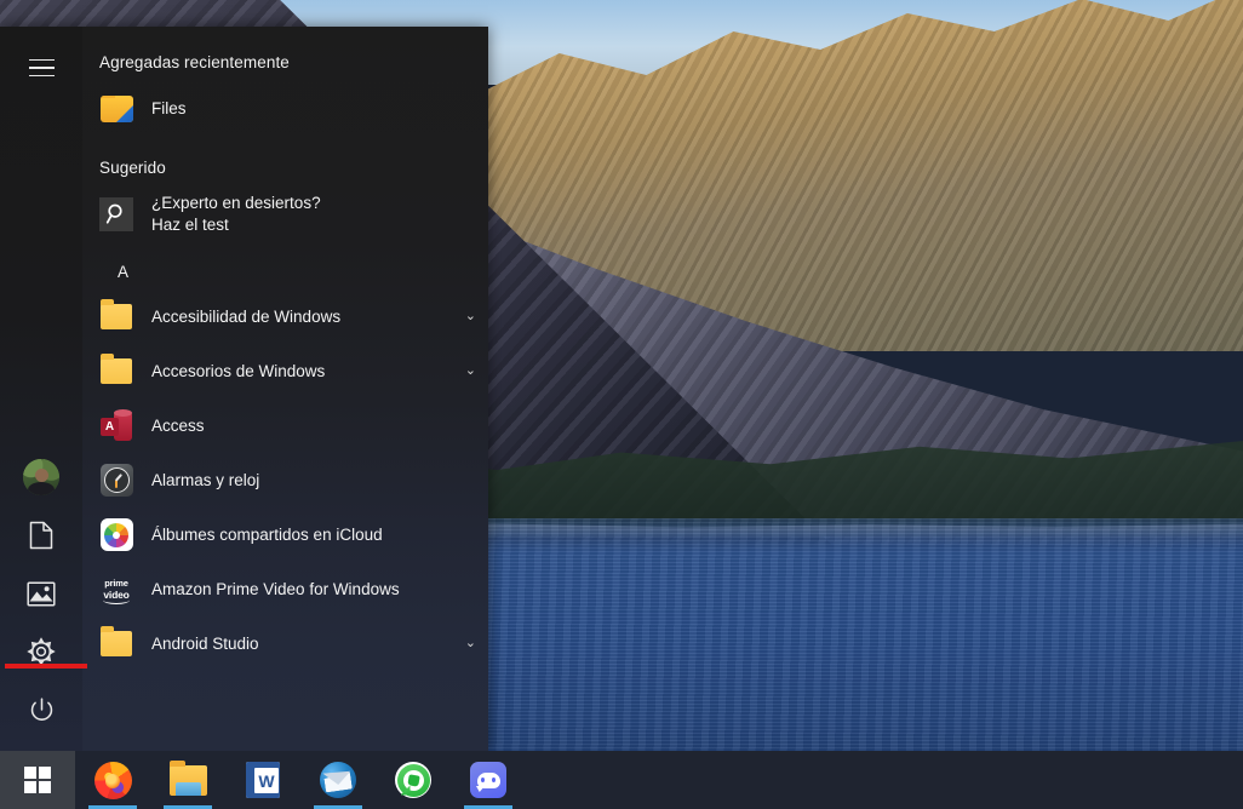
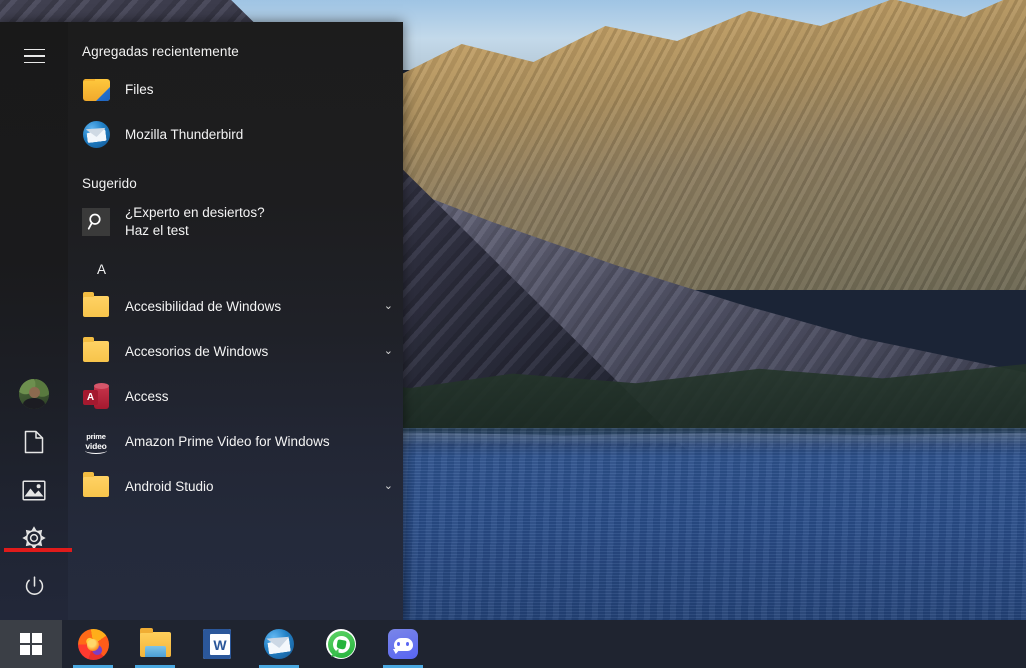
  Agregadas recientemente
  Files
+ Mozilla Thunderbird
  Sugerido
  ¿Experto en desiertos?
  Haz el test
  A
  Accesibilidad de Windows
  ⌄
  Accesorios de Windows
  ⌄
  A
  Access
- Alarmas y reloj
- Álbumes compartidos en iCloud
  prime
  video
  Amazon Prime Video for Windows
  Android Studio
  ⌄
  W
